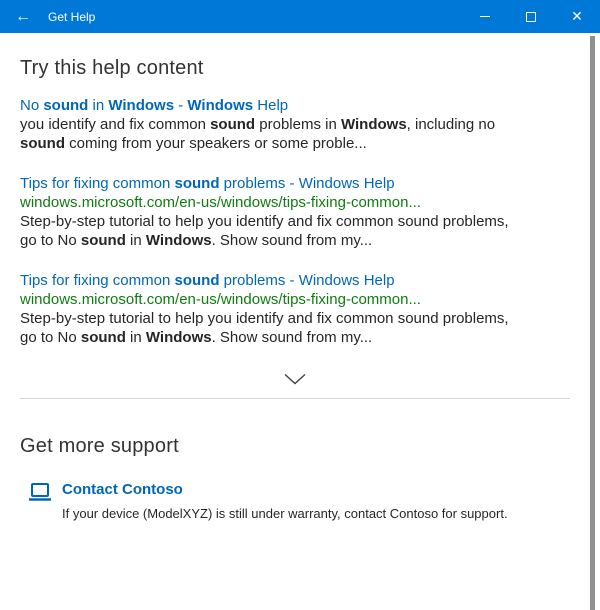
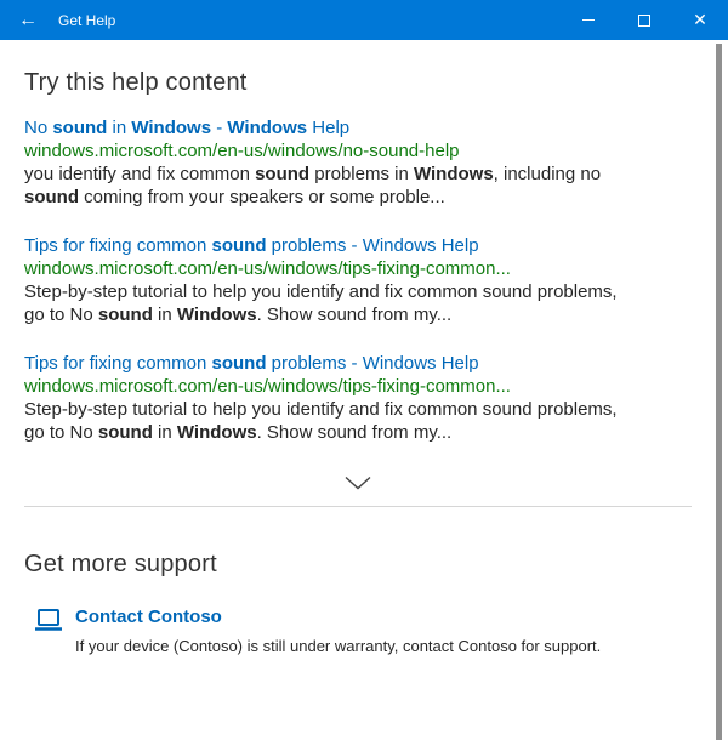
  ←
  Get Help
  ✕
  Try this help content
  No sound in Windows - Windows Help
+ windows.microsoft.com/en-us/windows/no-sound-help
  you identify and fix common sound problems in Windows, including no
  sound coming from your speakers or some proble...
  Tips for fixing common sound problems - Windows Help
  windows.microsoft.com/en-us/windows/tips-fixing-common...
  Step-by-step tutorial to help you identify and fix common sound problems,
  go to No sound in Windows. Show sound from my...
  Tips for fixing common sound problems - Windows Help
  windows.microsoft.com/en-us/windows/tips-fixing-common...
  Step-by-step tutorial to help you identify and fix common sound problems,
  go to No sound in Windows. Show sound from my...
  Get more support
  Contact Contoso
- If your device (ModelXYZ) is still under warranty, contact Contoso for support.
+ If your device (Contoso) is still under warranty, contact Contoso for support.
